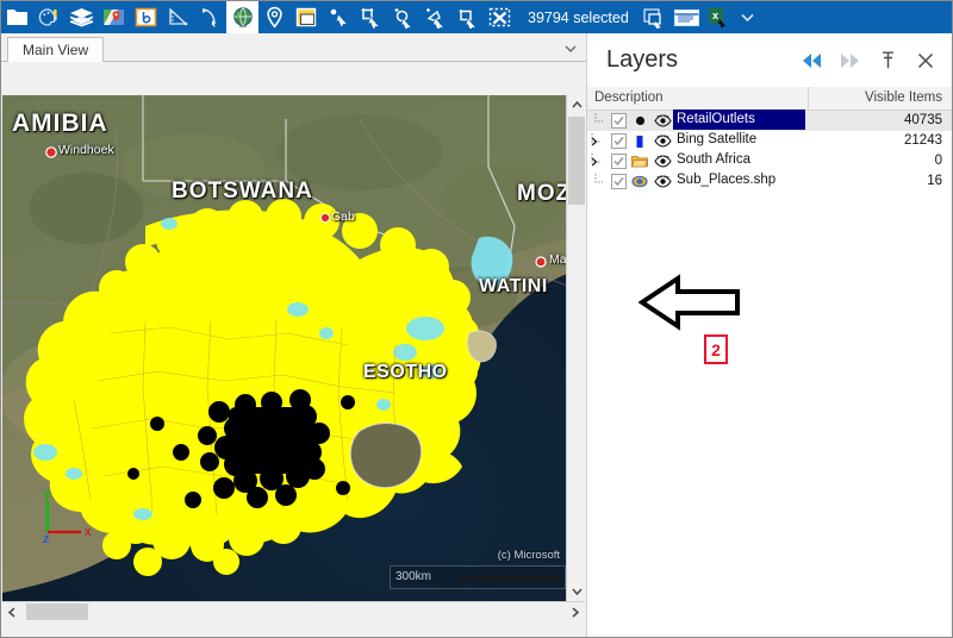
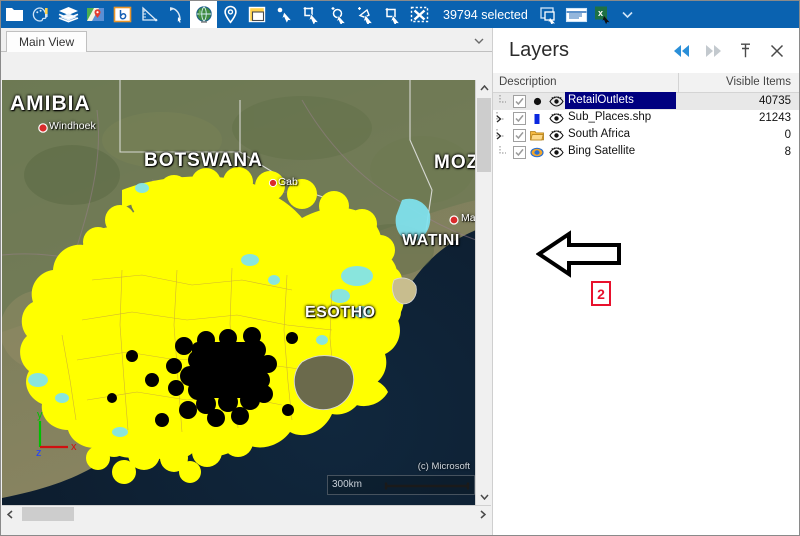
  39794 selected
  x
  Main View
  AMIBIA
  BOTSWANA
  MOZ
  WATINI
  ESOTHO
  Windhoek
  Gab
  Ma
  y
  x
  z
  (c) Microsoft
  300km
  Layers
  Description
  Visible Items
  RetailOutlets
  40735
- Bing Satellite
+ Sub_Places.shp
  21243
  South Africa
  0
- Sub_Places.shp
+ Bing Satellite
- 16
+ 8
  2
